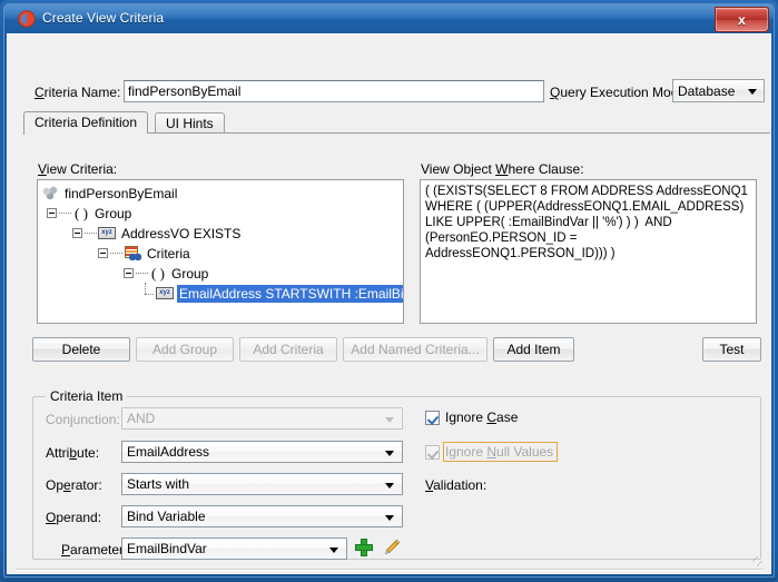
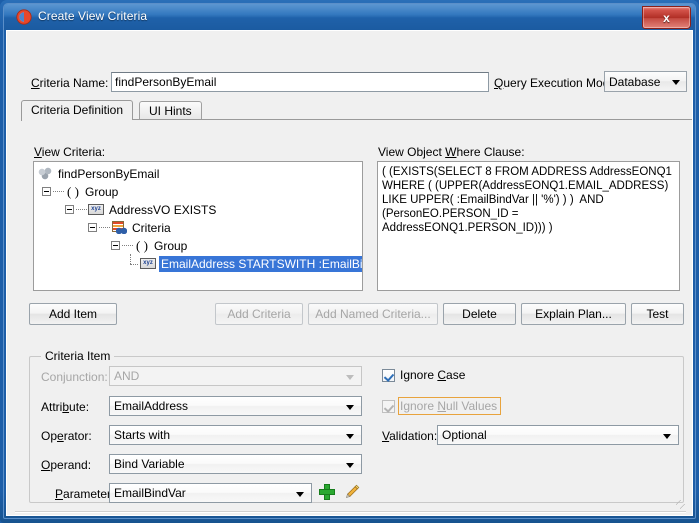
  Create View Criteria
  x
  Criteria Name:
  findPersonByEmail
  Query Execution Mo
  Database
  Criteria Definition
  UI Hints
  View Criteria:
  findPersonByEmail
  ( )
  Group
  AddressVO EXISTS
  Criteria
  ( )
  Group
  EmailAddress STARTSWITH :EmailBi
  View Object Where Clause:
  ( (EXISTS(SELECT 8 FROM ADDRESS AddressEONQ1 WHERE ( (UPPER(AddressEONQ1.EMAIL_ADDRESS) LIKE UPPER( :EmailBindVar || '%') ) ) AND (PersonEO.PERSON_ID = AddressEONQ1.PERSON_ID))) )
- Delete
+ Add Item
- Add Group
  Add Criteria
  Add Named Criteria...
- Add Item
+ Delete
+ Explain Plan...
  Test
  Criteria Item
  Conjunction:
  AND
  Attribute:
  EmailAddress
  Operator:
  Starts with
  Operand:
  Bind Variable
  Paramete
  EmailBindVar
  Ignore Case
  Ignore Null Values
  Validation:
+ Optional
